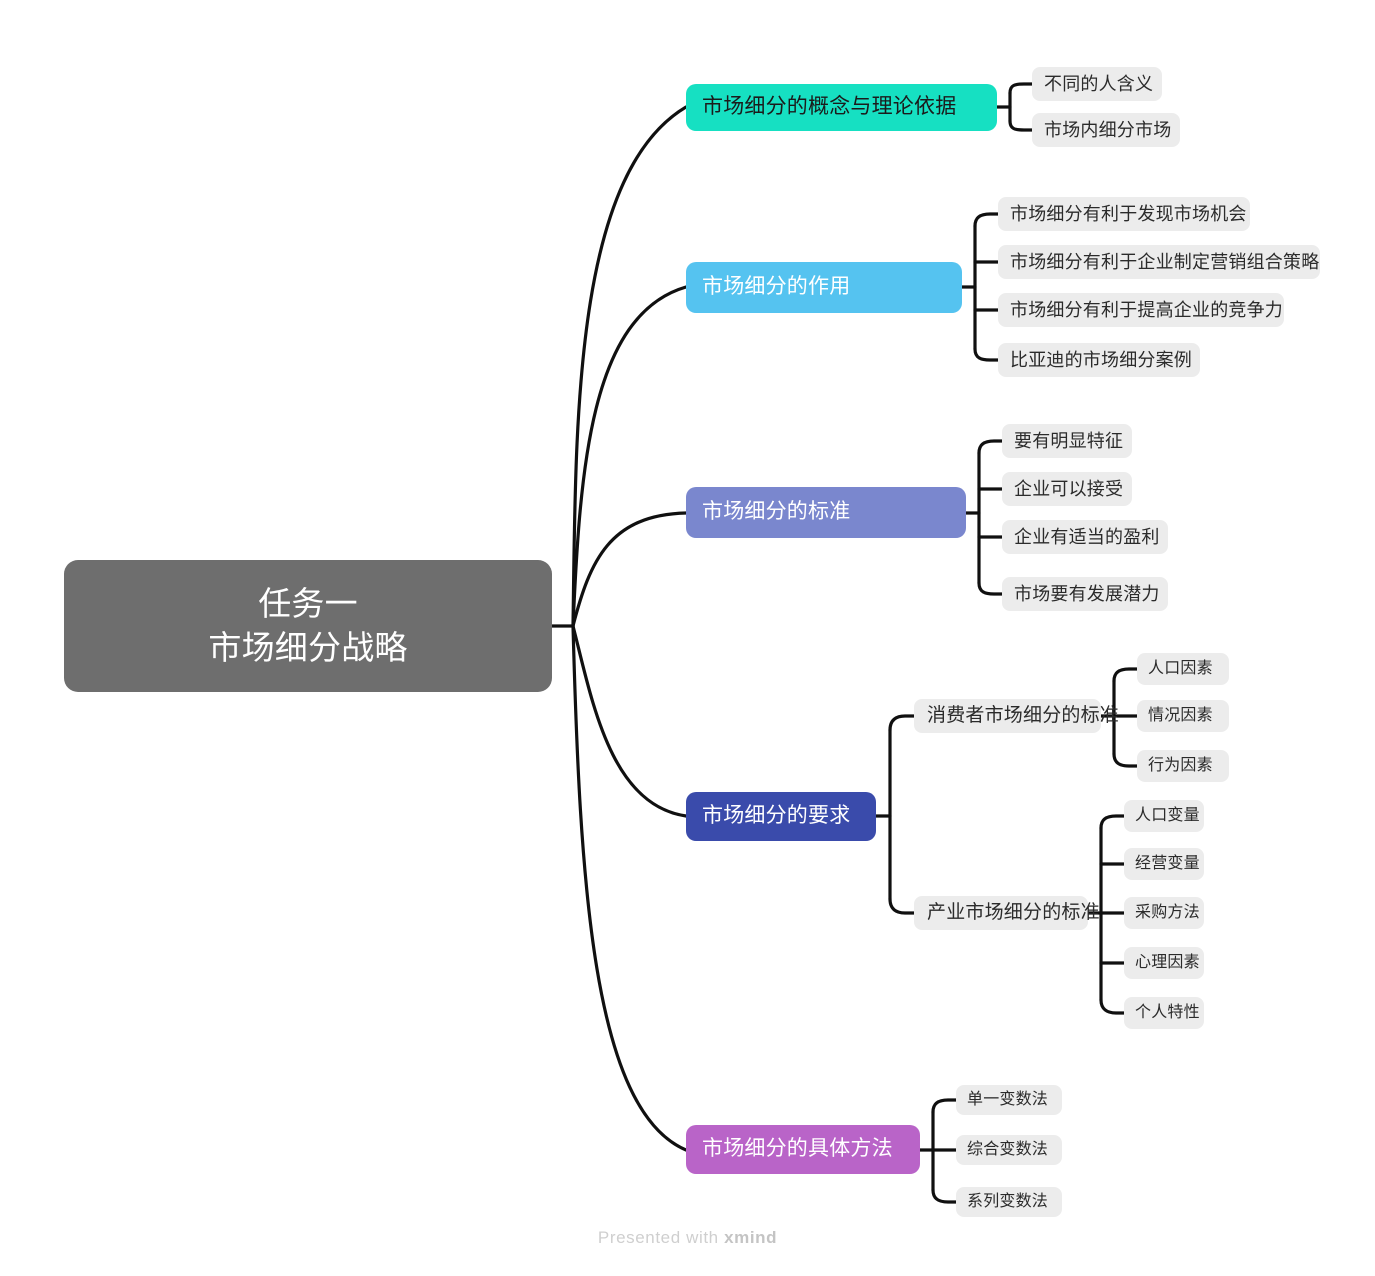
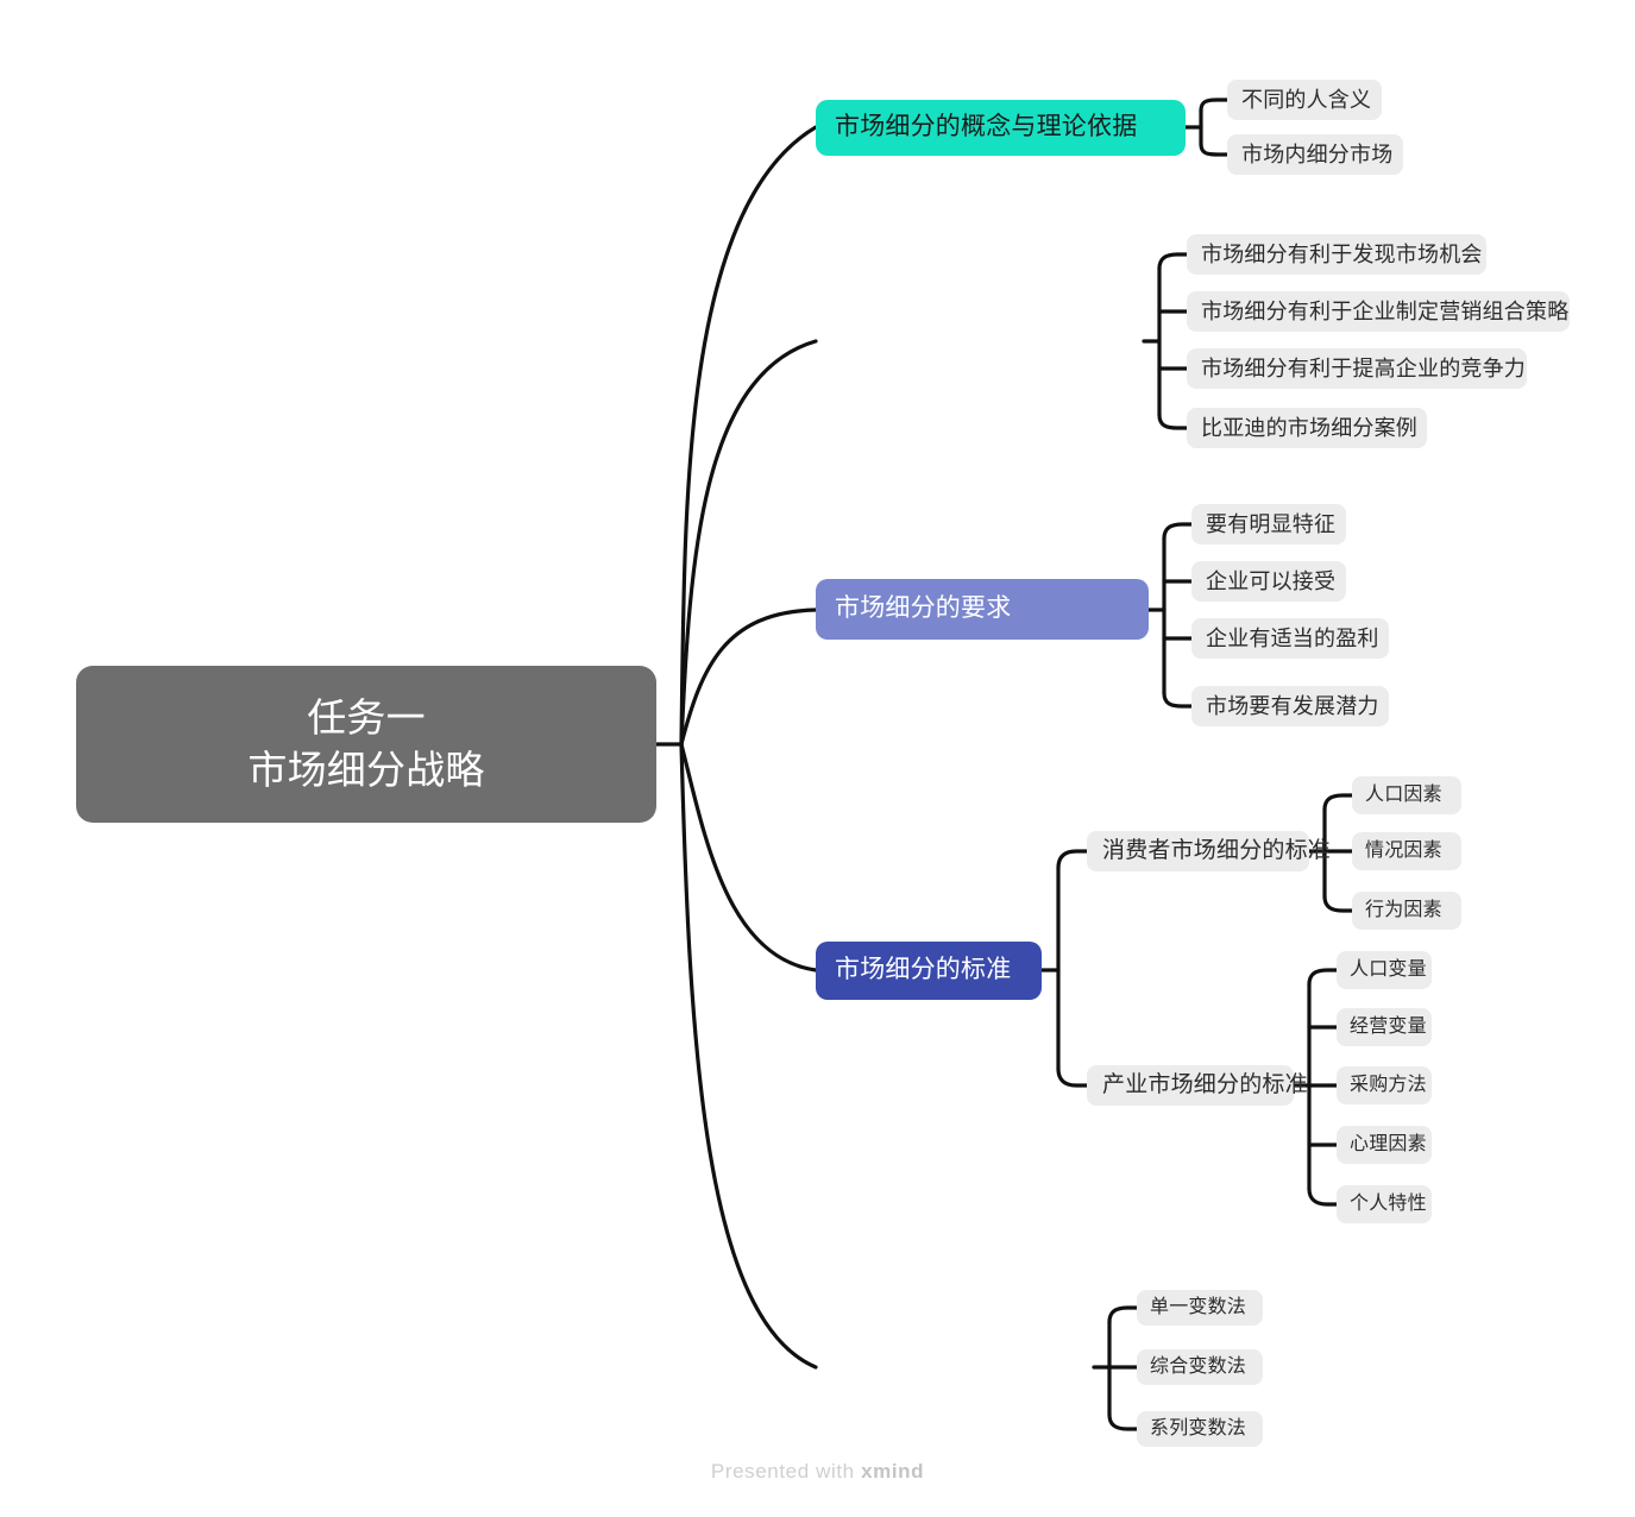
  任务一
  市场细分战略
  市场细分的概念与理论依据
  不同的人含义
  市场内细分市场
- 市场细分的作用
  市场细分有利于发现市场机会
  市场细分有利于企业制定营销组合策略
  市场细分有利于提高企业的竞争力
  比亚迪的市场细分案例
- 市场细分的标准
+ 市场细分的要求
  要有明显特征
  企业可以接受
  企业有适当的盈利
  市场要有发展潜力
- 市场细分的要求
+ 市场细分的标准
  消费者市场细分的标准
  人口因素
  情况因素
  行为因素
  产业市场细分的标准
  人口变量
  经营变量
  采购方法
  心理因素
  个人特性
- 市场细分的具体方法
  单一变数法
  综合变数法
  系列变数法
  Presented with xmind
